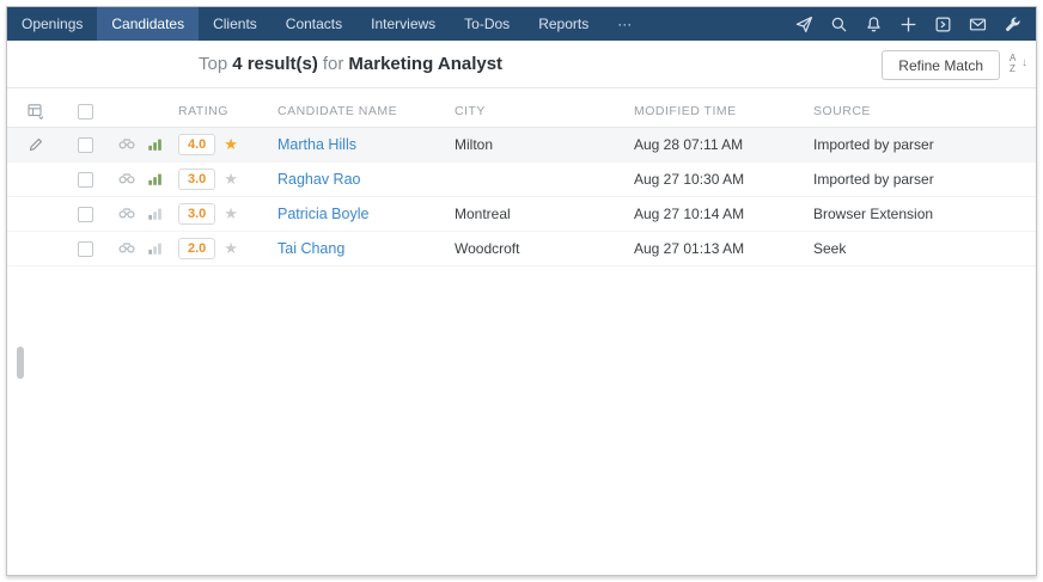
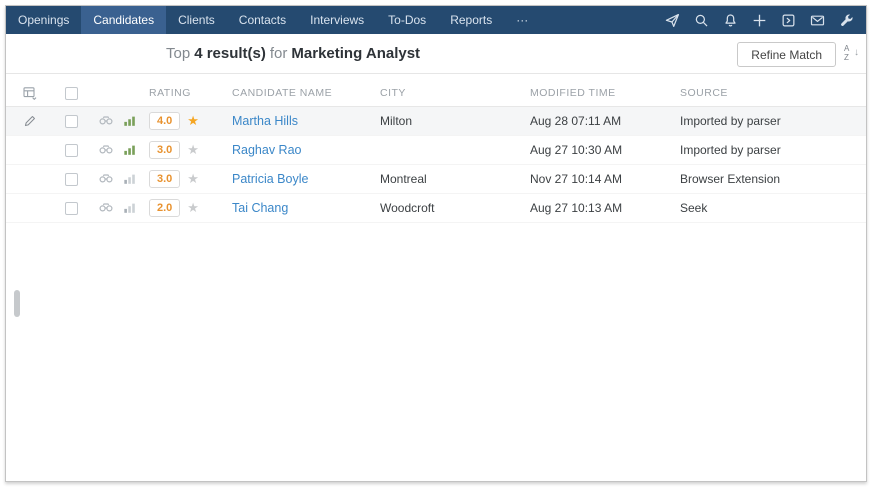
  Openings
  Candidates
  Clients
  Contacts
  Interviews
  To-Dos
  Reports
  ···
  Top 4 result(s) for Marketing Analyst
  Refine Match
  A
  Z
  RATING
  CANDIDATE NAME
  CITY
  MODIFIED TIME
  SOURCE
  4.0
  Martha Hills
  Milton
  Aug 28 07:11 AM
  Imported by parser
  3.0
  Raghav Rao
  Aug 27 10:30 AM
  Imported by parser
  3.0
  Patricia Boyle
  Montreal
- Aug 27 10:14 AM
+ Nov 27 10:14 AM
  Browser Extension
  2.0
  Tai Chang
  Woodcroft
- Aug 27 01:13 AM
+ Aug 27 10:13 AM
  Seek
